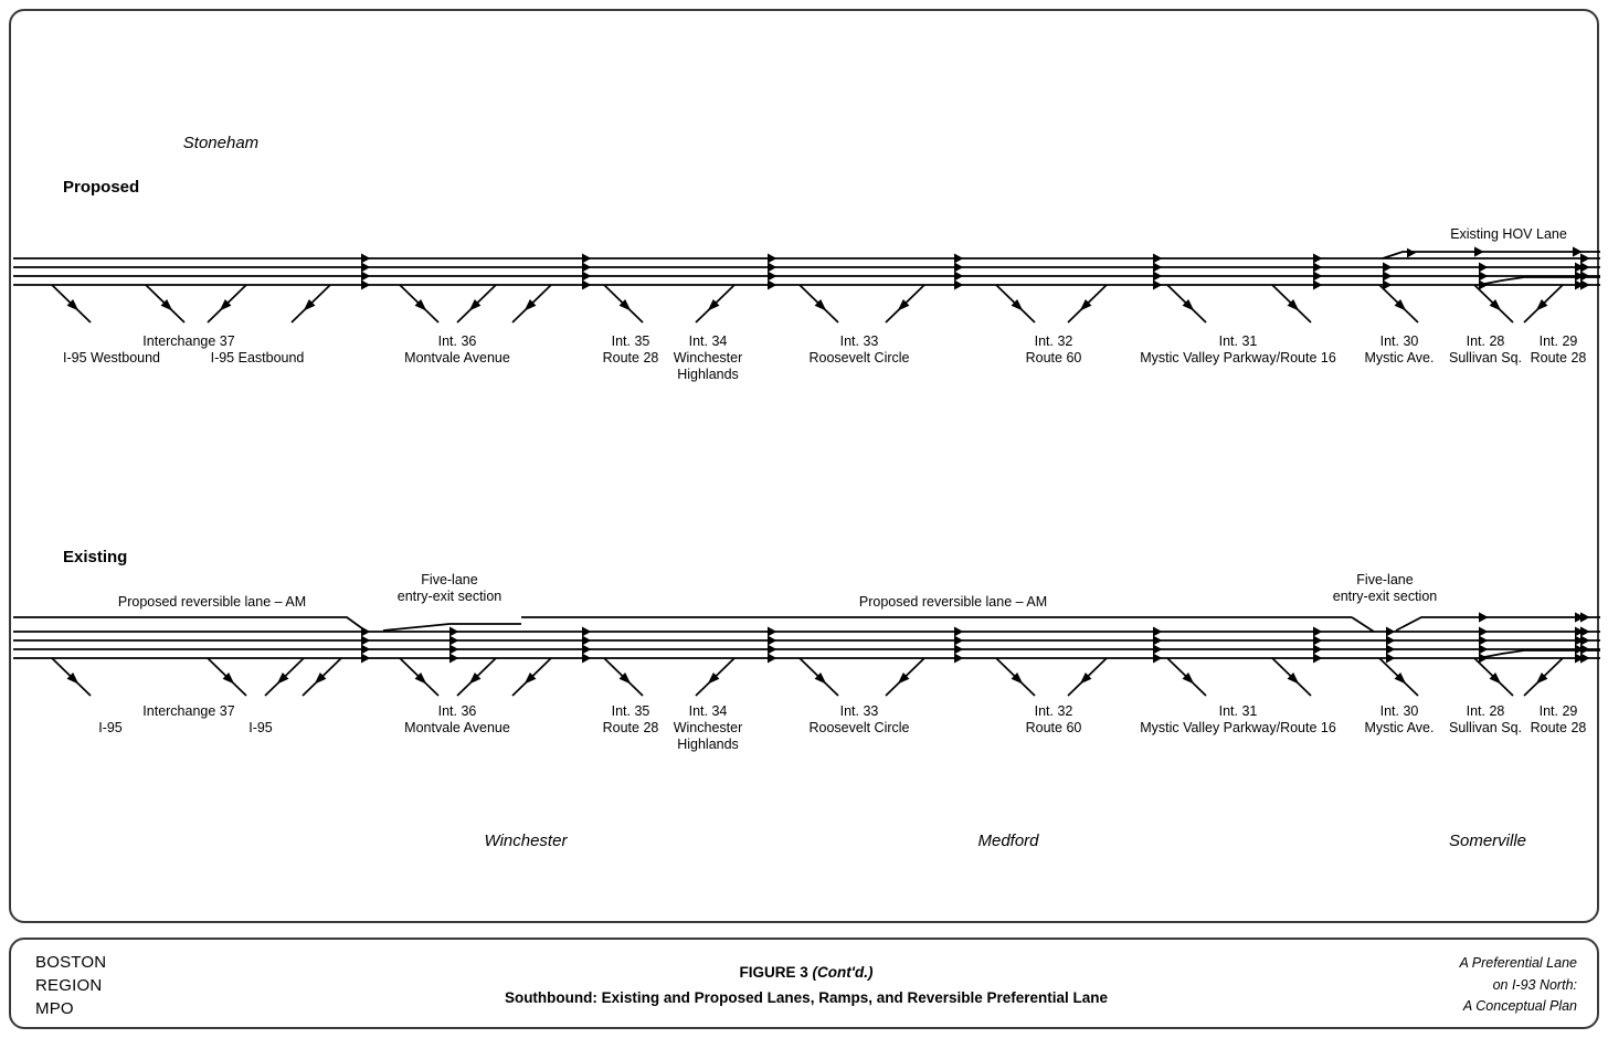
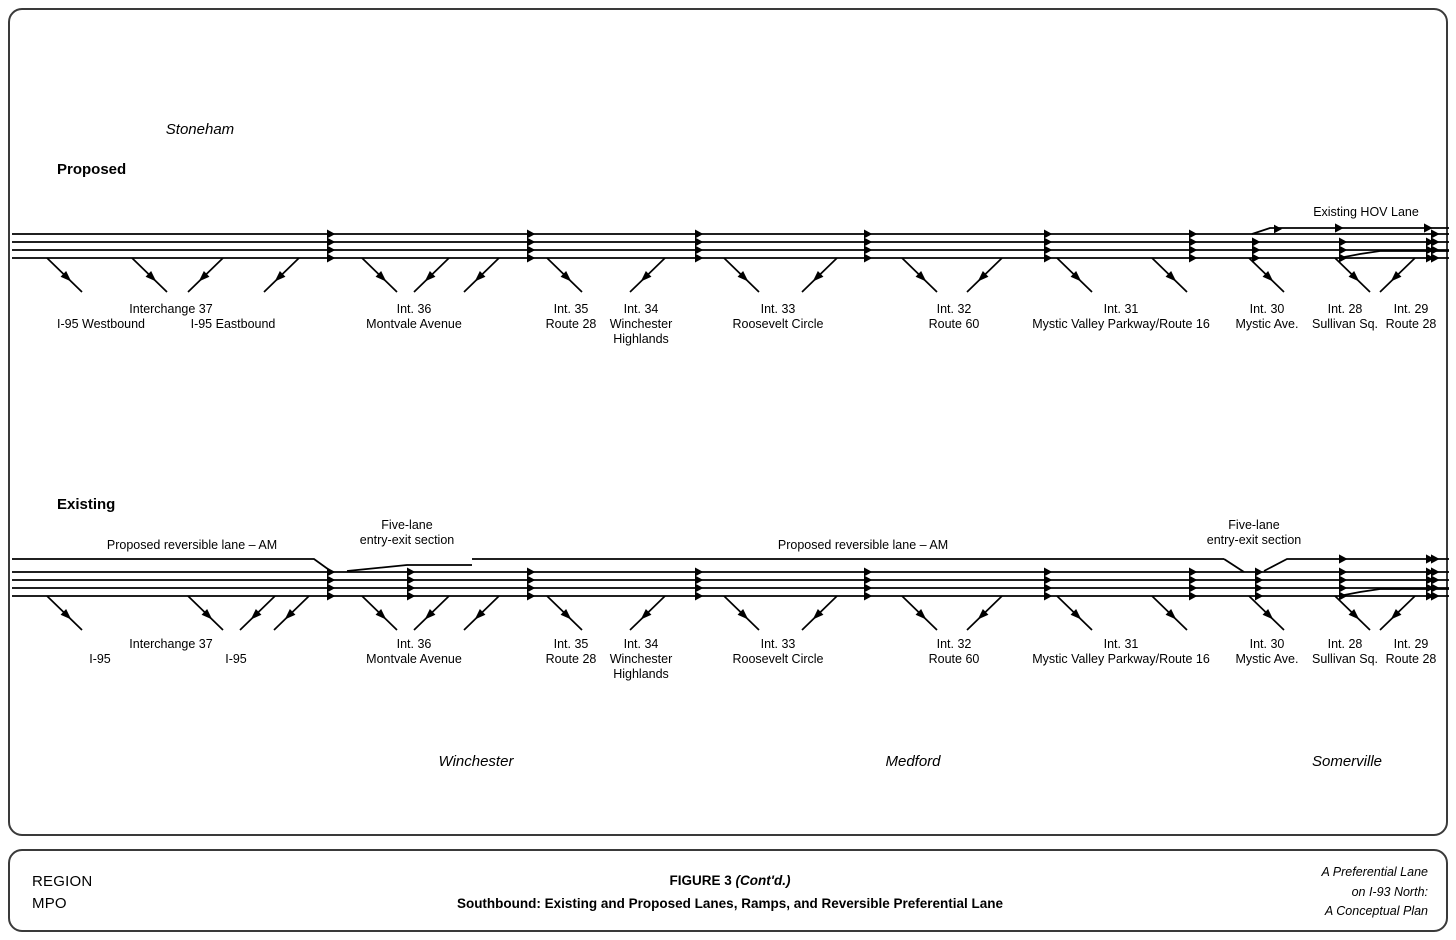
  Proposed
  Existing HOV Lane
  I-95 Westbound
  Interchange 37
  I-95 Eastbound
  Int. 36
  Montvale Avenue
  Int. 35
  Route 28
  Int. 34
  Winchester
  Highlands
  Int. 33
  Roosevelt Circle
  Int. 32
  Route 60
  Int. 31
  Mystic Valley Parkway/Route 16
  Int. 30
  Mystic Ave.
  Int. 28
  Sullivan Sq.
  Int. 29
  Route 28
  Existing
  Proposed reversible lane – AM
  Five-lane
  entry-exit section
  Proposed reversible lane – AM
  Five-lane
  entry-exit section
  I-95
  Interchange 37
  I-95
  Int. 36
  Montvale Avenue
  Int. 35
  Route 28
  Int. 34
  Winchester
  Highlands
  Int. 33
  Roosevelt Circle
  Int. 32
  Route 60
  Int. 31
  Mystic Valley Parkway/Route 16
  Int. 30
  Mystic Ave.
  Int. 28
  Sullivan Sq.
  Int. 29
  Route 28
  Stoneham
  Winchester
  Medford
  Somerville
- BOSTON
  REGION
  MPO
  FIGURE 3 (Cont'd.)
  Southbound: Existing and Proposed Lanes, Ramps, and Reversible Preferential Lane
  A Preferential Lane
  on I-93 North:
  A Conceptual Plan
